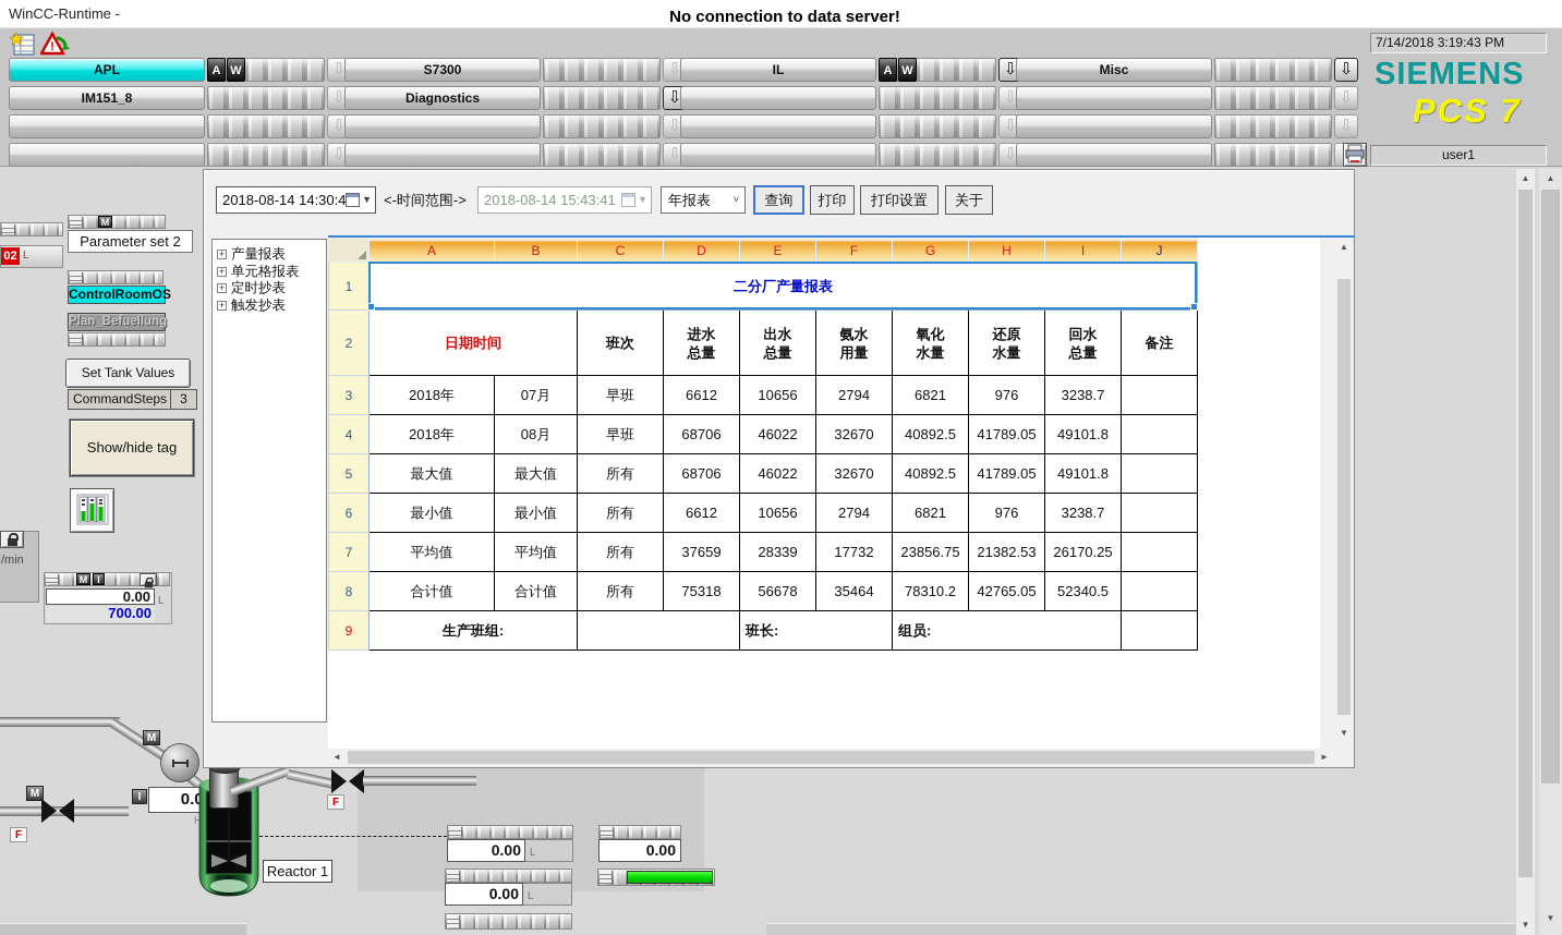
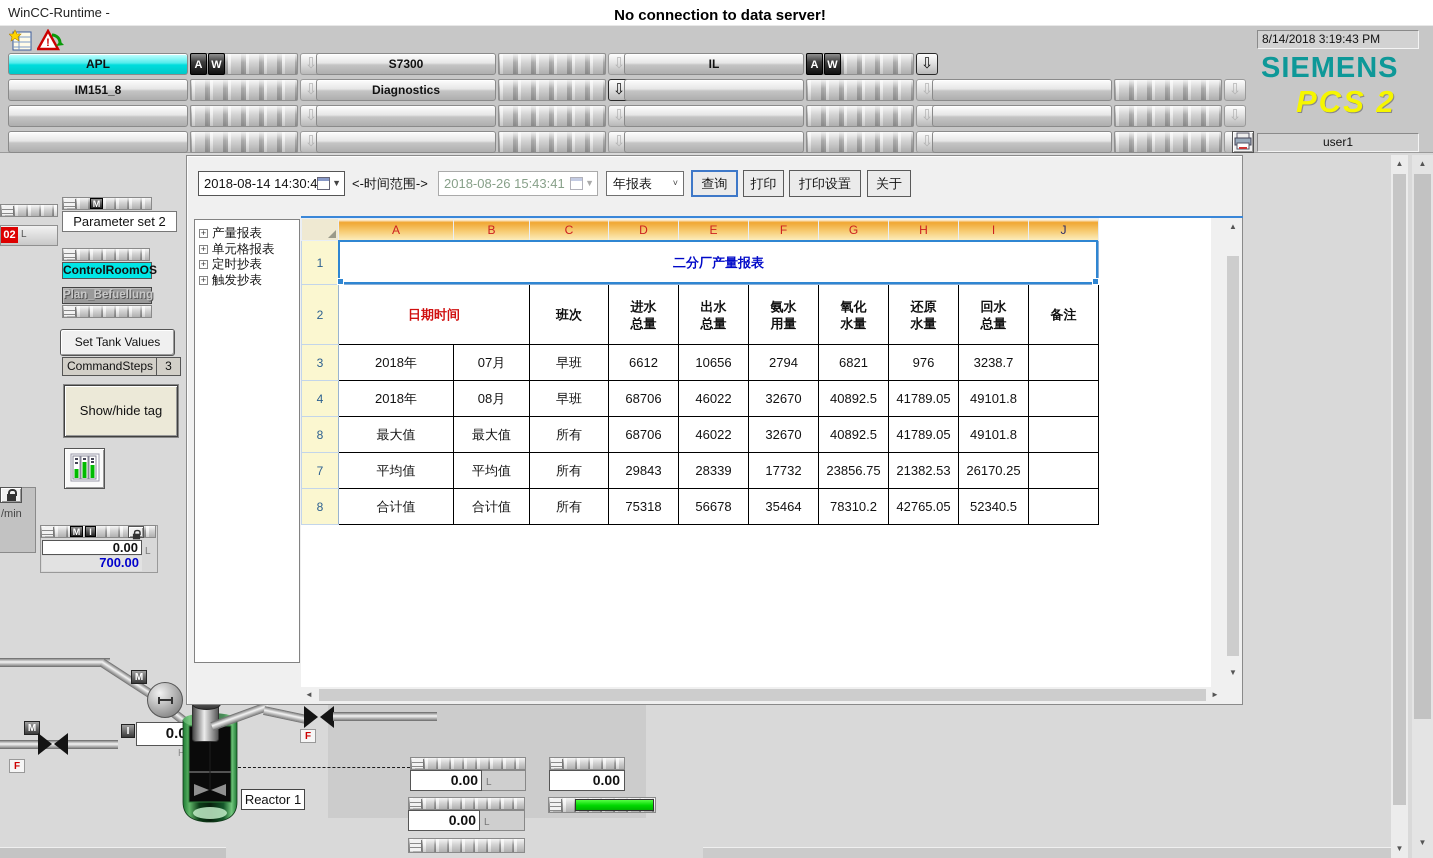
  WinCC-Runtime -
  No connection to data server!
  !
  APL
  A
  W
  IM151_8
  S7300
  Diagnostics
  IL
  A
  W
- Misc
- 7/14/2018 3:19:43 PM
+ 8/14/2018 3:19:43 PM
  SIEMENS
- PCS 7
+ PCS 2
  user1
  02
  L
  M
  Parameter set 2
  ControlRoomOS
  Plan_Befuellung
  Set Tank Values
  CommandSteps
  3
  Show/hide tag
  /min
  M
  I
  0.00
  L
  700.00
  M
  M
  F
  I
  0.0
  F
  Reactor 1
  0.00
  L
  0.00
  0.00
  L
  2018-08-14 14:30:4
  ▼
  <-时间范围->
- 2018-08-14 15:43:41
+ 2018-08-26 15:43:41
  ▼
  年报表
  ˅
  查询
  打印
  打印设置
  关于
  产量报表
  单元格报表
  定时抄表
  触发抄表
  	A	B	C	D	E	F	G	H	I	J
  2	日期时间	班次	进水 总量	出水 总量	氨水 用量	氧化 水量	还原 水量	回水 总量	备注
  3	2018年	07月	早班	6612	10656	2794	6821	976	3238.7
  4	2018年	08月	早班	68706	46022	32670	40892.5	41789.05	49101.8
- 5	最大值	最大值	所有	68706	46022	32670	40892.5	41789.05	49101.8
+ 8	最大值	最大值	所有	68706	46022	32670	40892.5	41789.05	49101.8
- 6	最小值	最小值	所有	6612	10656	2794	6821	976	3238.7
- 7	平均值	平均值	所有	37659	28339	17732	23856.75	21382.53	26170.25
+ 7	平均值	平均值	所有	29843	28339	17732	23856.75	21382.53	26170.25
  8	合计值	合计值	所有	75318	56678	35464	78310.2	42765.05	52340.5
- 9	生产班组:		班长:	组员:
  ▲
  ▼
  ◄
  ►
  ▲
  ▼
  ▲
  ▼
